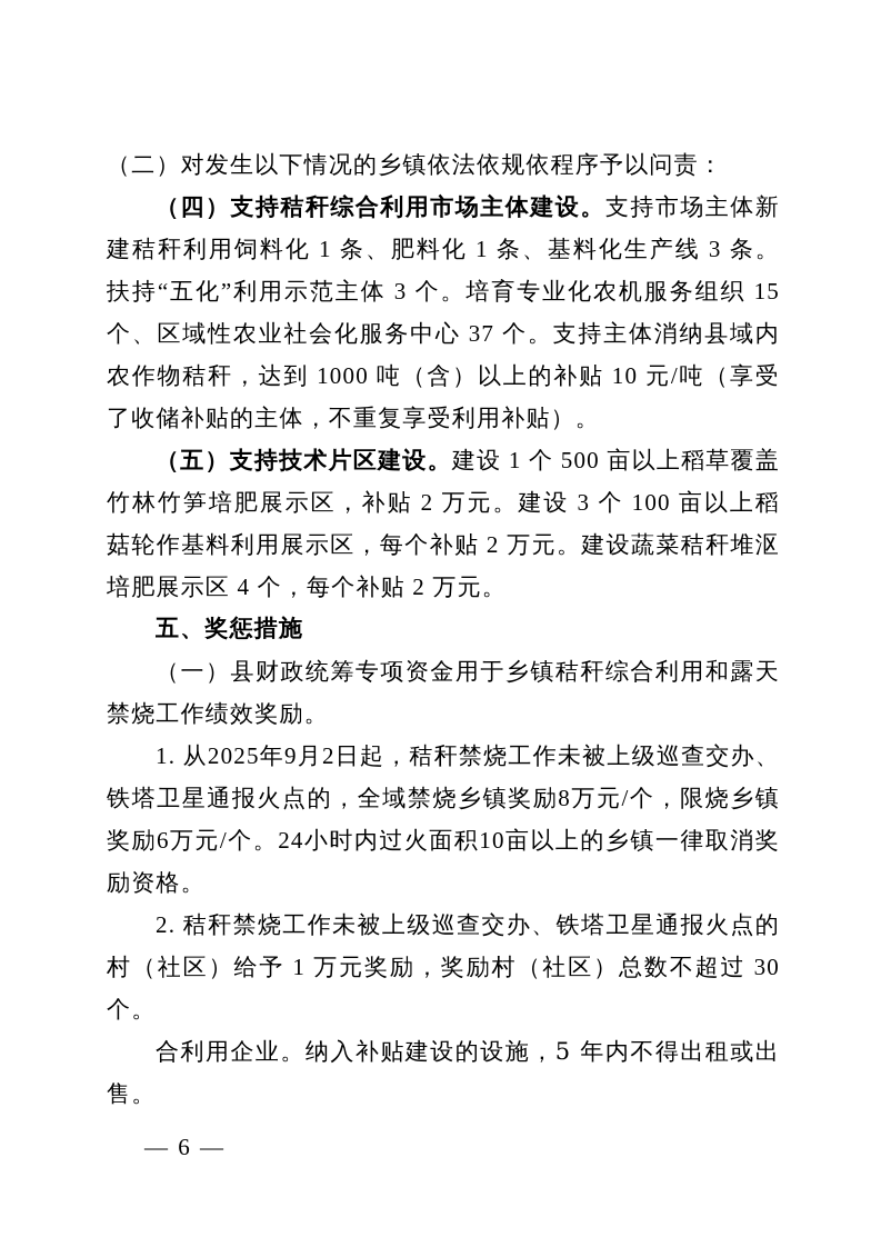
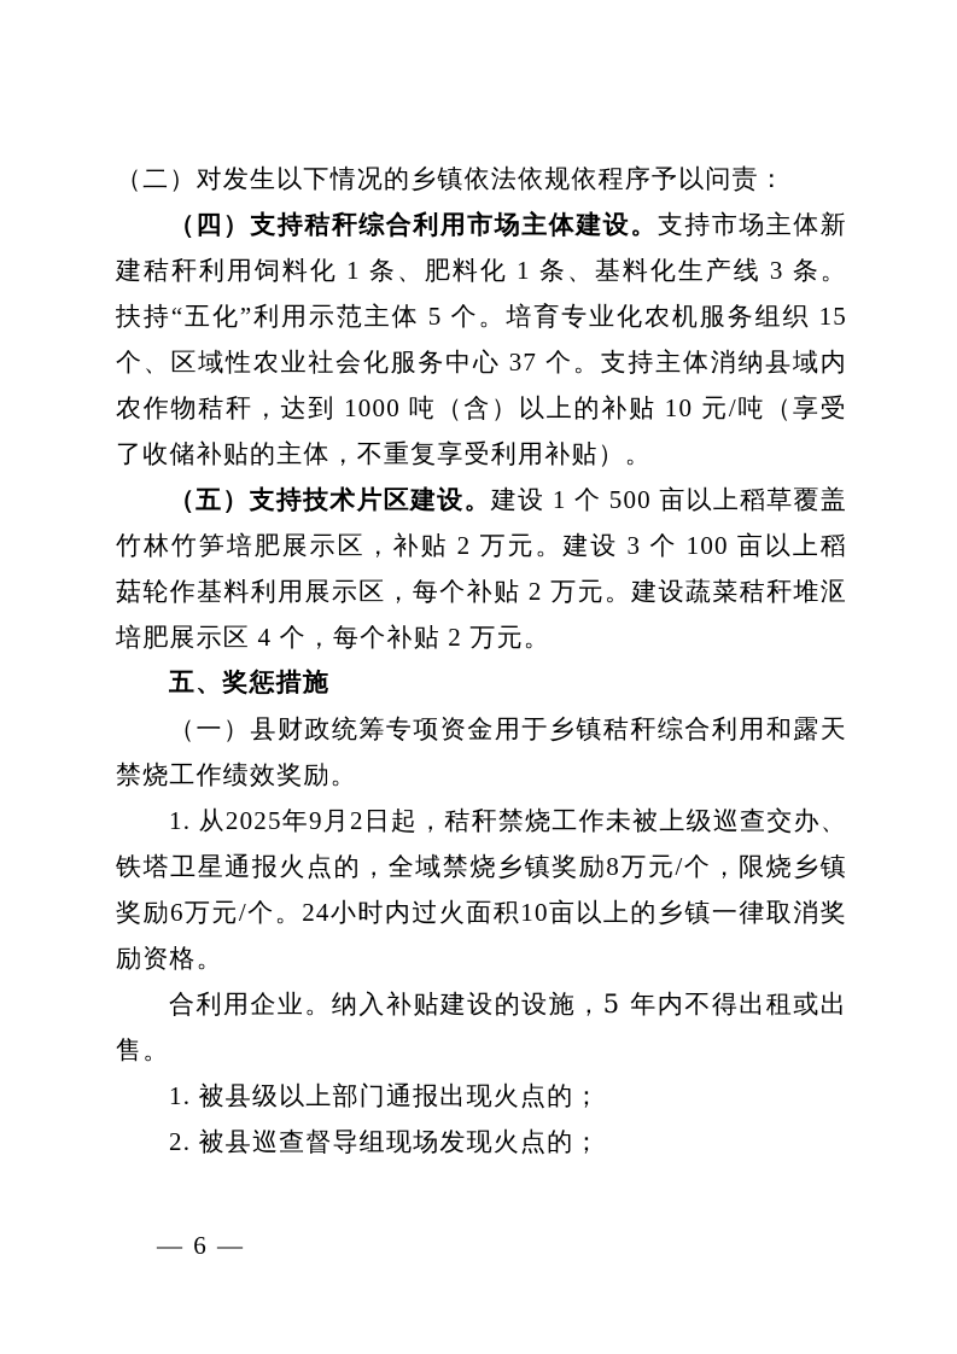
  （二）对发生以下情况的乡镇依法依规依程序予以问责：
- （四）支持秸秆综合利用市场主体建设。支持市场主体新建秸秆利用饲料化 1 条、肥料化 1 条、基料化生产线 3 条。扶持“五化”利用示范主体 3 个。培育专业化农机服务组织 15 个、区域性农业社会化服务中心 37 个。支持主体消纳县域内农作物秸秆，达到 1000 吨（含）以上的补贴 10 元/吨（享受了收储补贴的主体，不重复享受利用补贴）。
+ （四）支持秸秆综合利用市场主体建设。支持市场主体新建秸秆利用饲料化 1 条、肥料化 1 条、基料化生产线 3 条。扶持“五化”利用示范主体 5 个。培育专业化农机服务组织 15 个、区域性农业社会化服务中心 37 个。支持主体消纳县域内农作物秸秆，达到 1000 吨（含）以上的补贴 10 元/吨（享受了收储补贴的主体，不重复享受利用补贴）。
  （五）支持技术片区建设。建设 1 个 500 亩以上稻草覆盖竹林竹笋培肥展示区，补贴 2 万元。建设 3 个 100 亩以上稻菇轮作基料利用展示区，每个补贴 2 万元。建设蔬菜秸秆堆沤培肥展示区 4 个，每个补贴 2 万元。
  五、奖惩措施
  （一）县财政统筹专项资金用于乡镇秸秆综合利用和露天禁烧工作绩效奖励。
  1. 从2025年9月2日起，秸秆禁烧工作未被上级巡查交办、铁塔卫星通报火点的，全域禁烧乡镇奖励8万元/个，限烧乡镇奖励6万元/个。24小时内过火面积10亩以上的乡镇一律取消奖励资格。
- 2. 秸秆禁烧工作未被上级巡查交办、铁塔卫星通报火点的村（社区）给予 1 万元奖励，奖励村（社区）总数不超过 30 个。
  合利用企业。纳入补贴建设的设施，5 年内不得出租或出售。
+ 1. 被县级以上部门通报出现火点的；
+ 2. 被县巡查督导组现场发现火点的；
  — 6 —
